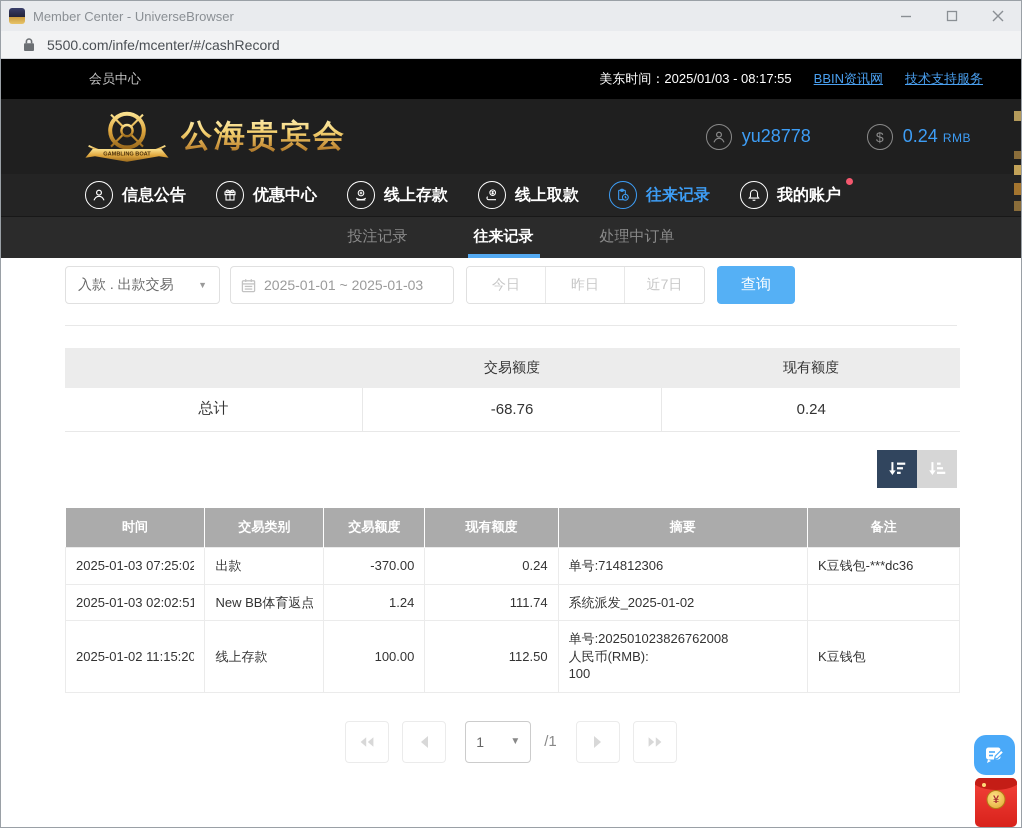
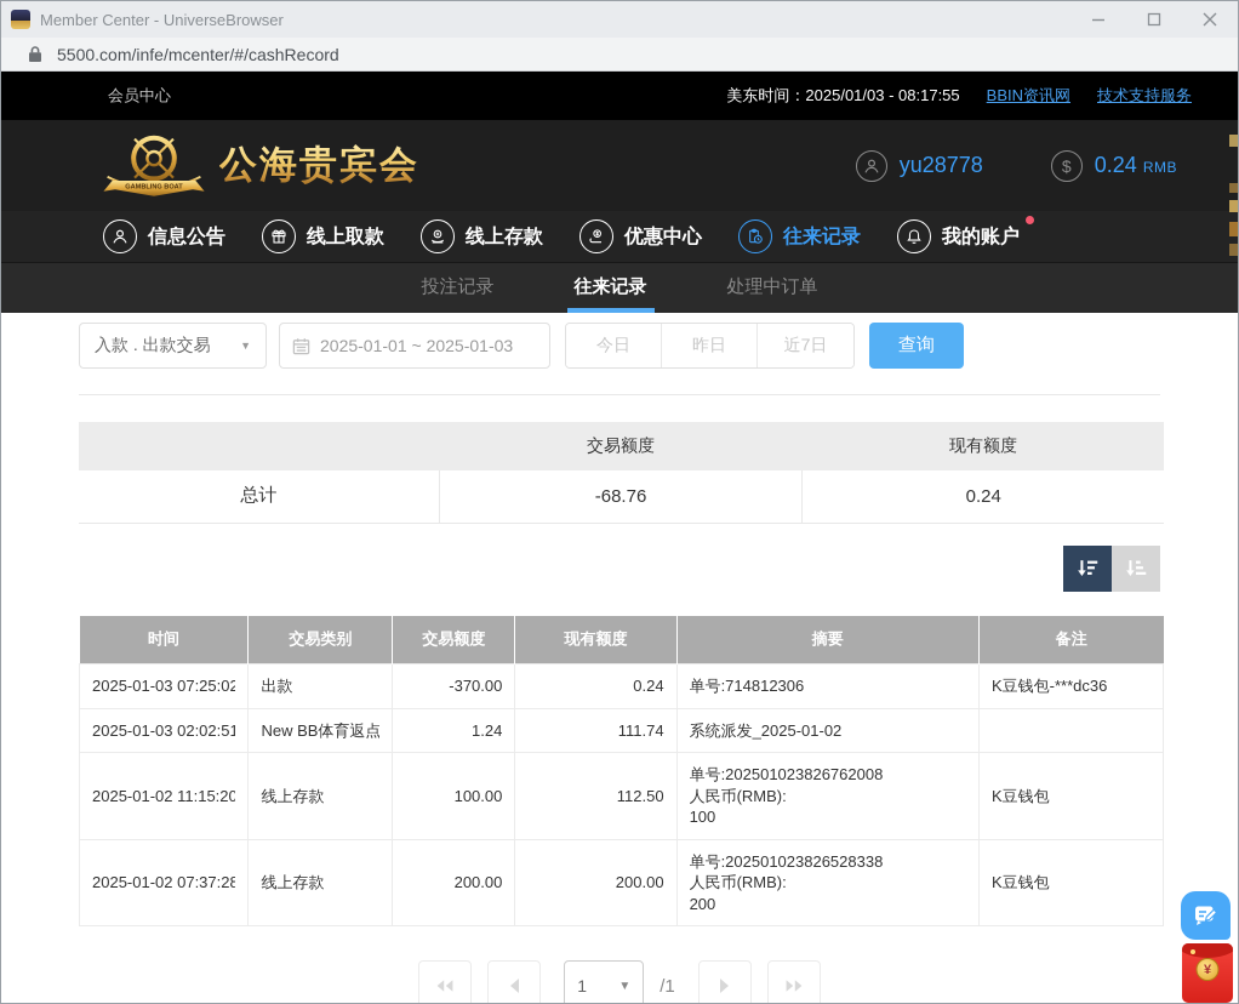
  Member Center - UniverseBrowser
  5500.com/infe/mcenter/#/cashRecord
  会员中心
  美东时间：2025/01/03 - 08:17:55
  BBIN资讯网
  技术支持服务
  公海贵宾会
  yu28778
  $
  0.24 RMB
  信息公告
- 优惠中心
+ 线上取款
  线上存款
- 线上取款
+ 优惠中心
  往来记录
  我的账户
  投注记录
  往来记录
  处理中订单
  入款 . 出款交易
  ▼
  2025-01-01 ~ 2025-01-03
  今日
  昨日
  近7日
  查询
  	交易额度	现有额度
  总计	-68.76	0.24
  时间	交易类别	交易额度	现有额度	摘要	备注
  2025-01-03 07:25:02	出款	-370.00	0.24	单号:714812306	K豆钱包-***dc36
  2025-01-03 02:02:51	New BB体育返点	1.24	111.74	系统派发_2025-01-02
  2025-01-02 11:15:20	线上存款	100.00	112.50	单号:202501023826762008人民币(RMB):100	K豆钱包
+ 2025-01-02 07:37:28	线上存款	200.00	200.00	单号:202501023826528338人民币(RMB):200	K豆钱包
  1
  ▼
  /1
  ¥
